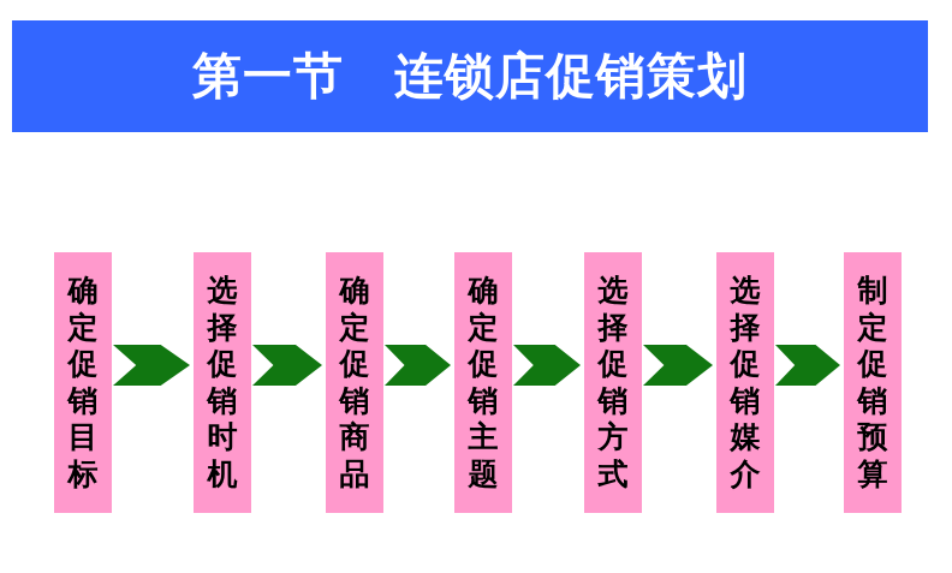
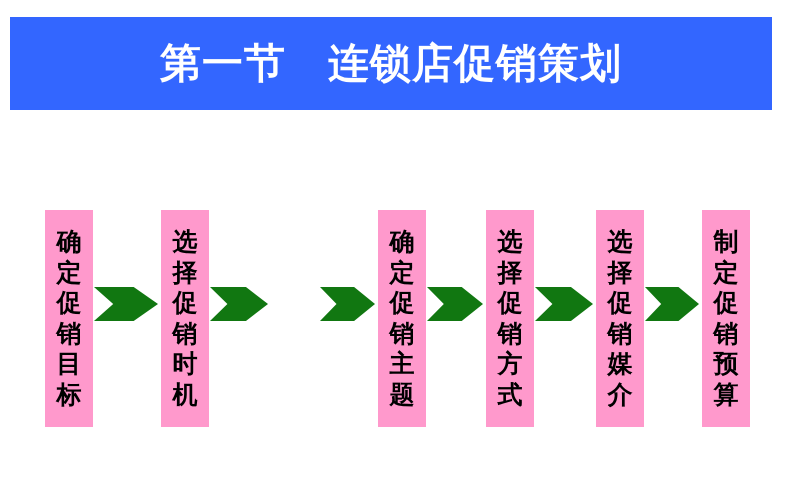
  第一节 连锁店促销策划
  确定促销目标
  选择促销时机
- 确定促销商品
  确定促销主题
  选择促销方式
  选择促销媒介
  制定促销预算
